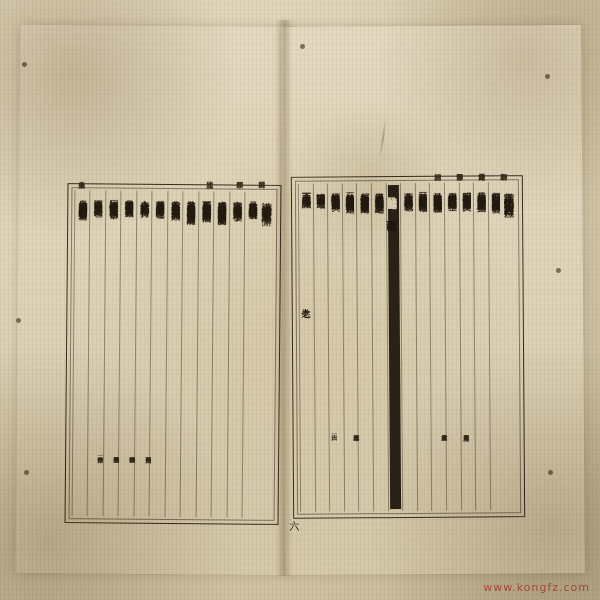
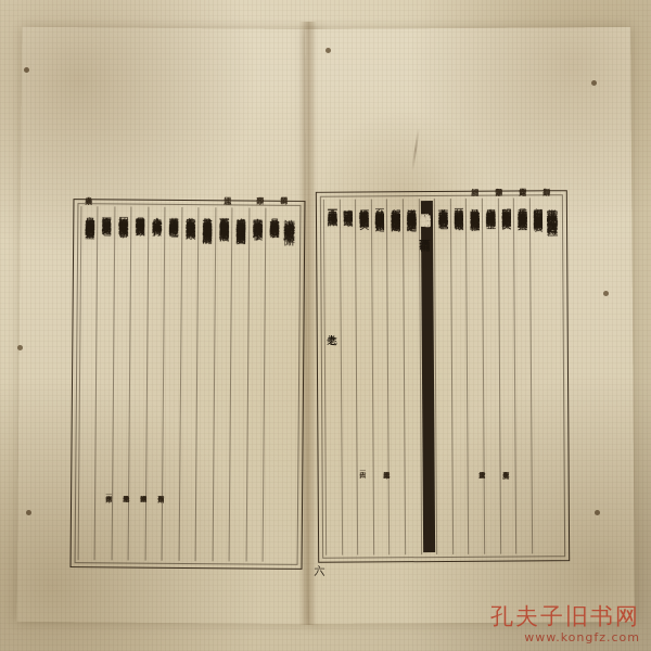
+ 孔夫子旧书网
  www.kongfz.com
